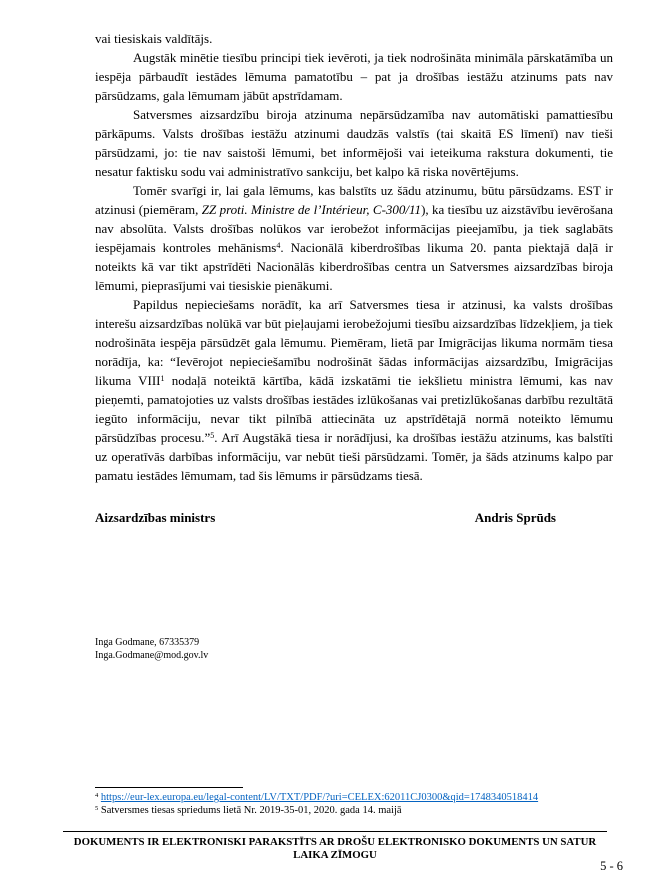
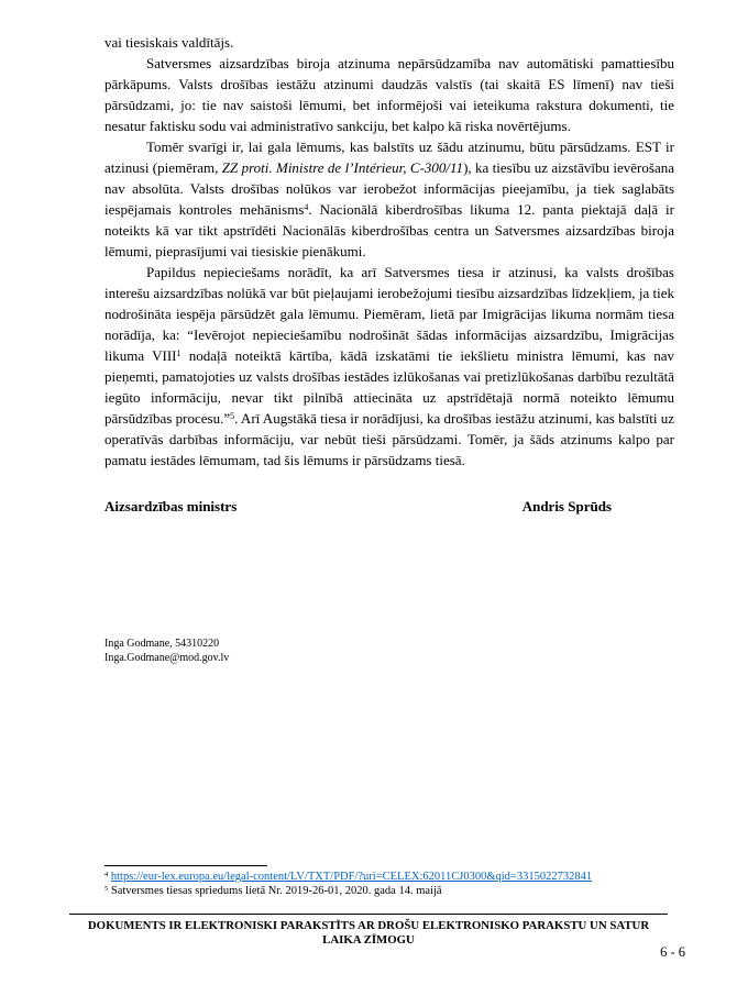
  vai tiesiskais valdītājs.
- Augstāk minētie tiesību principi tiek ievēroti, ja tiek nodrošināta minimāla pārskatāmība un iespēja pārbaudīt iestādes lēmuma pamatotību – pat ja drošības iestāžu atzinums pats nav pārsūdzams, gala lēmumam jābūt apstrīdamam.
- Satversmes aizsardzību biroja atzinuma nepārsūdzamība nav automātiski pamattiesību pārkāpums. Valsts drošības iestāžu atzinumi daudzās valstīs (tai skaitā ES līmenī) nav tieši pārsūdzami, jo: tie nav saistoši lēmumi, bet informējoši vai ieteikuma rakstura dokumenti, tie nesatur faktisku sodu vai administratīvo sankciju, bet kalpo kā riska novērtējums.
+ Satversmes aizsardzības biroja atzinuma nepārsūdzamība nav automātiski pamattiesību pārkāpums. Valsts drošības iestāžu atzinumi daudzās valstīs (tai skaitā ES līmenī) nav tieši pārsūdzami, jo: tie nav saistoši lēmumi, bet informējoši vai ieteikuma rakstura dokumenti, tie nesatur faktisku sodu vai administratīvo sankciju, bet kalpo kā riska novērtējums.
- Tomēr svarīgi ir, lai gala lēmums, kas balstīts uz šādu atzinumu, būtu pārsūdzams. EST ir atzinusi (piemēram, ZZ proti. Ministre de l’Intérieur, C-300/11), ka tiesību uz aizstāvību ievērošana nav absolūta. Valsts drošības nolūkos var ierobežot informācijas pieejamību, ja tiek saglabāts iespējamais kontroles mehānisms4. Nacionālā kiberdrošības likuma 20. panta piektajā daļā ir noteikts kā var tikt apstrīdēti Nacionālās kiberdrošības centra un Satversmes aizsardzības biroja lēmumi, pieprasījumi vai tiesiskie pienākumi.
+ Tomēr svarīgi ir, lai gala lēmums, kas balstīts uz šādu atzinumu, būtu pārsūdzams. EST ir atzinusi (piemēram, ZZ proti. Ministre de l’Intérieur, C-300/11), ka tiesību uz aizstāvību ievērošana nav absolūta. Valsts drošības nolūkos var ierobežot informācijas pieejamību, ja tiek saglabāts iespējamais kontroles mehānisms4. Nacionālā kiberdrošības likuma 12. panta piektajā daļā ir noteikts kā var tikt apstrīdēti Nacionālās kiberdrošības centra un Satversmes aizsardzības biroja lēmumi, pieprasījumi vai tiesiskie pienākumi.
- Papildus nepieciešams norādīt, ka arī Satversmes tiesa ir atzinusi, ka valsts drošības interešu aizsardzības nolūkā var būt pieļaujami ierobežojumi tiesību aizsardzības līdzekļiem, ja tiek nodrošināta iespēja pārsūdzēt gala lēmumu. Piemēram, lietā par Imigrācijas likuma normām tiesa norādīja, ka: “Ievērojot nepieciešamību nodrošināt šādas informācijas aizsardzību, Imigrācijas likuma VIII1 nodaļā noteiktā kārtība, kādā izskatāmi tie iekšlietu ministra lēmumi, kas nav pieņemti, pamatojoties uz valsts drošības iestādes izlūkošanas vai pretizlūkošanas darbību rezultātā iegūto informāciju, nevar tikt pilnībā attiecināta uz apstrīdētajā normā noteikto lēmumu pārsūdzības procesu.”5. Arī Augstākā tiesa ir norādījusi, ka drošības iestāžu atzinums, kas balstīti uz operatīvās darbības informāciju, var nebūt tieši pārsūdzami. Tomēr, ja šāds atzinums kalpo par pamatu iestādes lēmumam, tad šis lēmums ir pārsūdzams tiesā.
+ Papildus nepieciešams norādīt, ka arī Satversmes tiesa ir atzinusi, ka valsts drošības interešu aizsardzības nolūkā var būt pieļaujami ierobežojumi tiesību aizsardzības līdzekļiem, ja tiek nodrošināta iespēja pārsūdzēt gala lēmumu. Piemēram, lietā par Imigrācijas likuma normām tiesa norādīja, ka: “Ievērojot nepieciešamību nodrošināt šādas informācijas aizsardzību, Imigrācijas likuma VIII1 nodaļā noteiktā kārtība, kādā izskatāmi tie iekšlietu ministra lēmumi, kas nav pieņemti, pamatojoties uz valsts drošības iestādes izlūkošanas vai pretizlūkošanas darbību rezultātā iegūto informāciju, nevar tikt pilnībā attiecināta uz apstrīdētajā normā noteikto lēmumu pārsūdzības procesu.”5. Arī Augstākā tiesa ir norādījusi, ka drošības iestāžu atzinumi, kas balstīti uz operatīvās darbības informāciju, var nebūt tieši pārsūdzami. Tomēr, ja šāds atzinums kalpo par pamatu iestādes lēmumam, tad šis lēmums ir pārsūdzams tiesā.
  Aizsardzības ministrs
  Andris Sprūds
- Inga Godmane, 67335379
+ Inga Godmane, 54310220
  Inga.Godmane@mod.gov.lv
- https://eur-lex.europa.eu/legal-content/LV/TXT/PDF/?uri=CELEX:62011CJ0300&qid=1748340518414
+ https://eur-lex.europa.eu/legal-content/LV/TXT/PDF/?uri=CELEX:62011CJ0300&qid=3315022732841
- Satversmes tiesas spriedums lietā Nr. 2019-35-01, 2020. gada 14. maijā
+ Satversmes tiesas spriedums lietā Nr. 2019-26-01, 2020. gada 14. maijā
- DOKUMENTS IR ELEKTRONISKI PARAKSTĪTS AR DROŠU ELEKTRONISKO DOKUMENTS UN SATUR
+ DOKUMENTS IR ELEKTRONISKI PARAKSTĪTS AR DROŠU ELEKTRONISKO PARAKSTU UN SATUR
  LAIKA ZĪMOGU
- 5 - 6
+ 6 - 6
